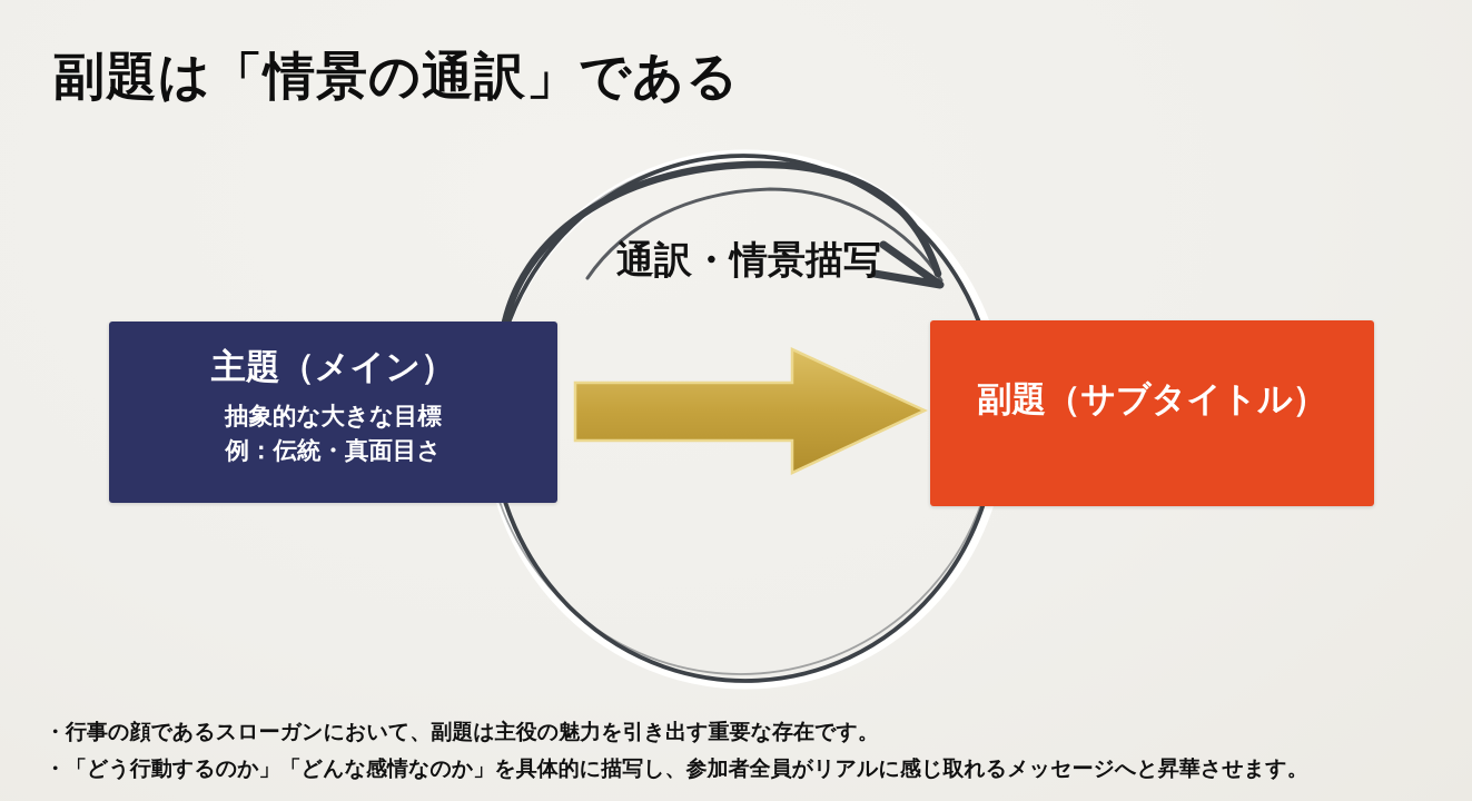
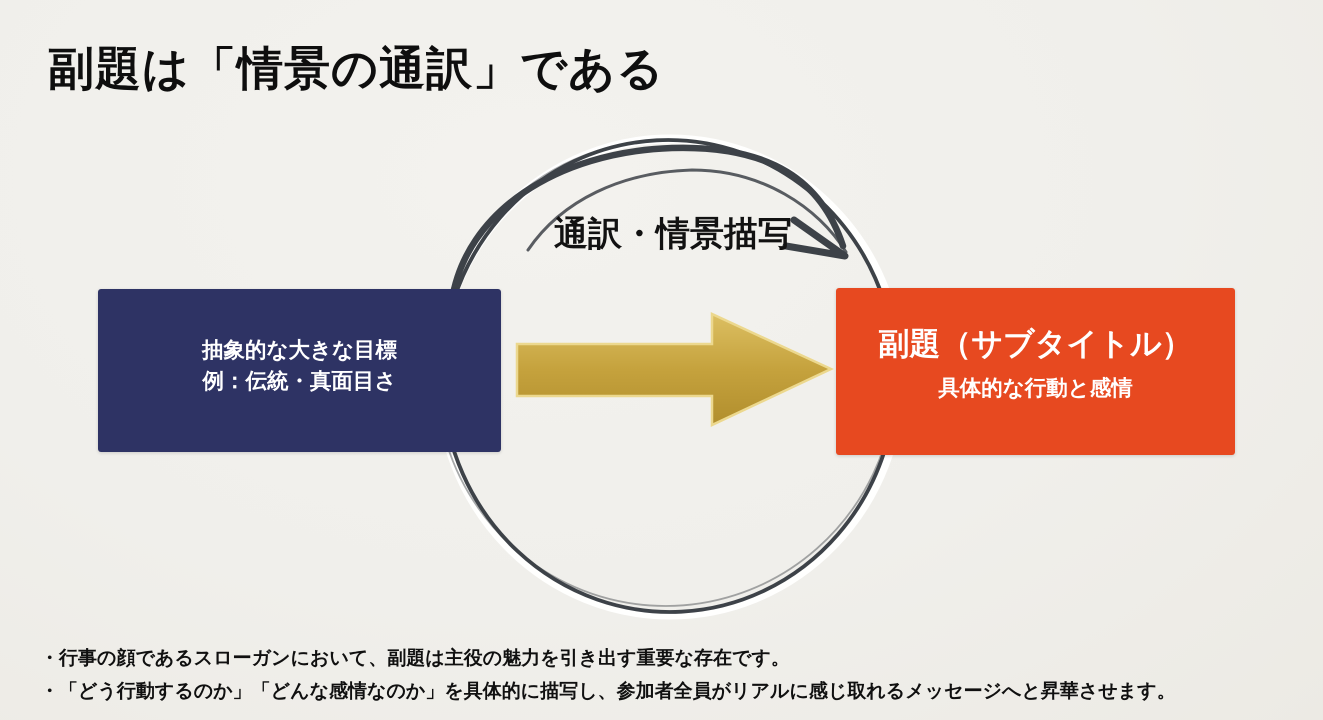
  副題は「情景の通訳」である
  通訳・情景描写
- 主題（メイン）
  抽象的な大きな目標
  例：伝統・真面目さ
  副題（サブタイトル）
+ 具体的な行動と感情
  ・行事の顔であるスローガンにおいて、副題は主役の魅力を引き出す重要な存在です。
  ・「どう行動するのか」「どんな感情なのか」を具体的に描写し、参加者全員がリアルに感じ取れるメッセージへと昇華させます。
